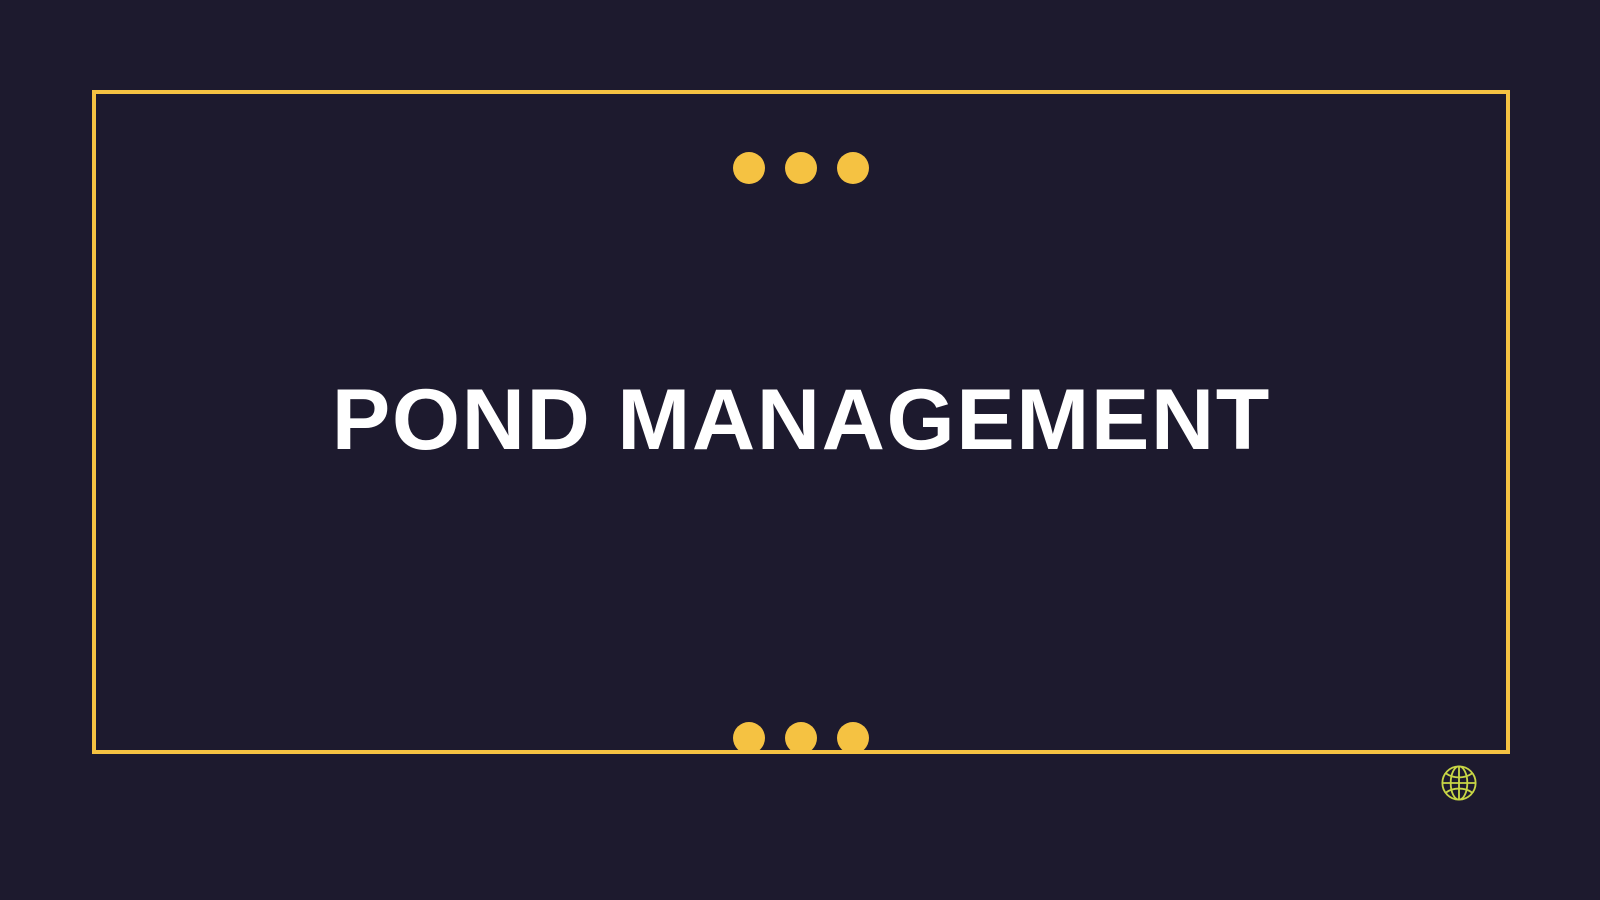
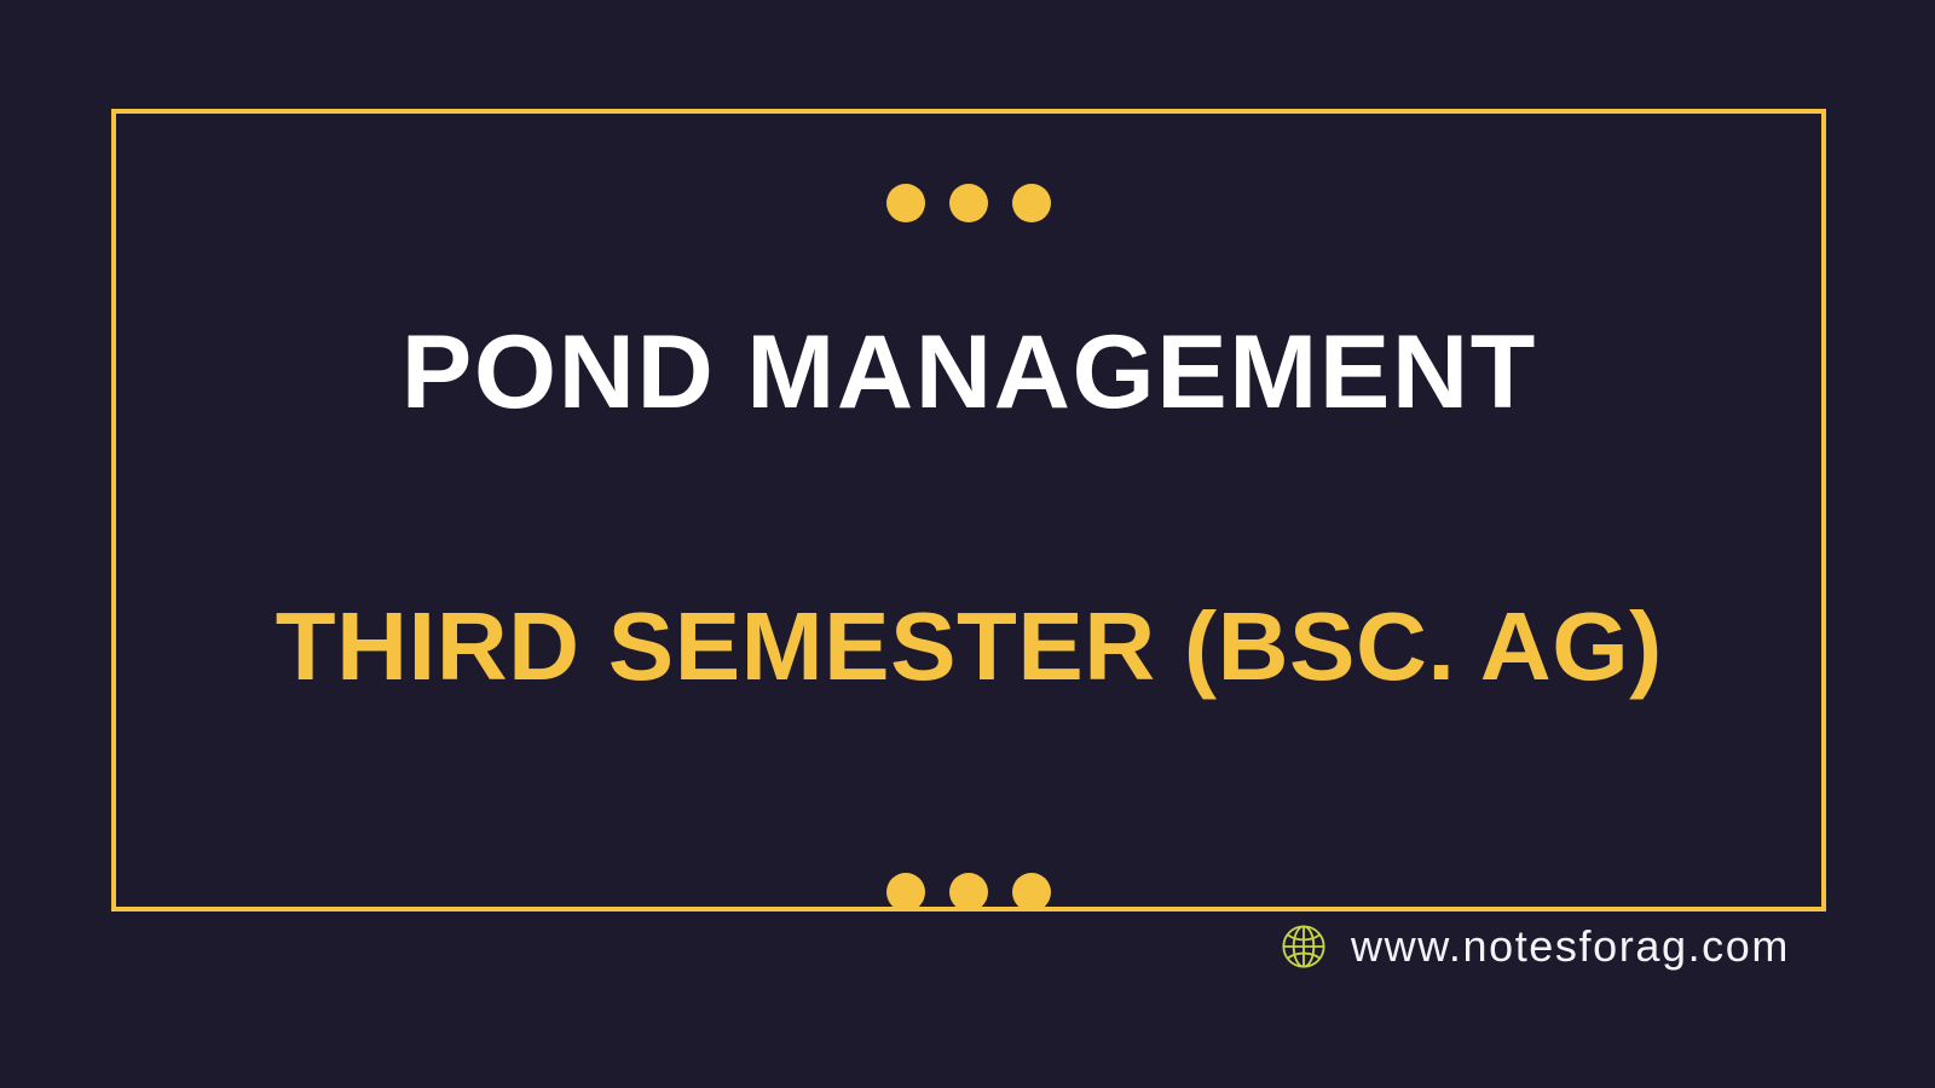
  POND MANAGEMENT
+ THIRD SEMESTER (BSC. AG)
+ www.notesforag.com
